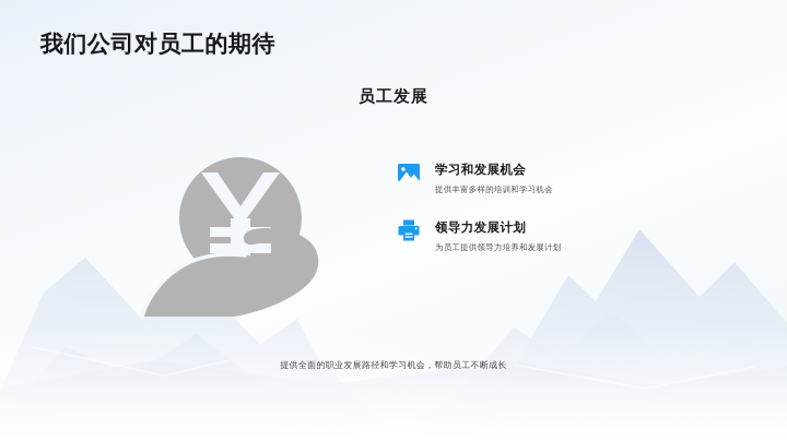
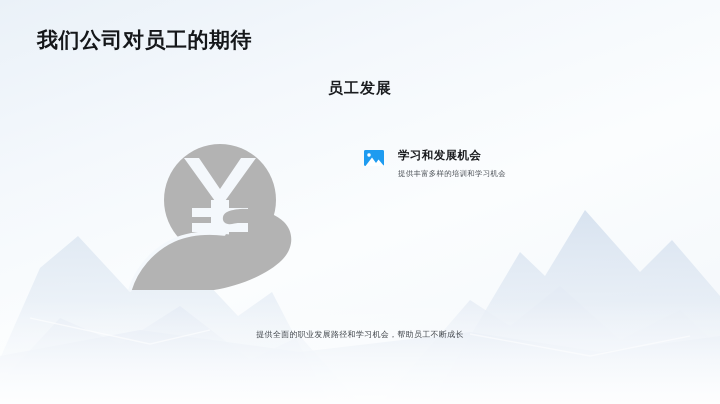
  我们公司对员工的期待
  员工发展
  学习和发展机会
  提供丰富多样的培训和学习机会
- 领导力发展计划
- 为员工提供领导力培养和发展计划
  提供全面的职业发展路径和学习机会，帮助员工不断成长
